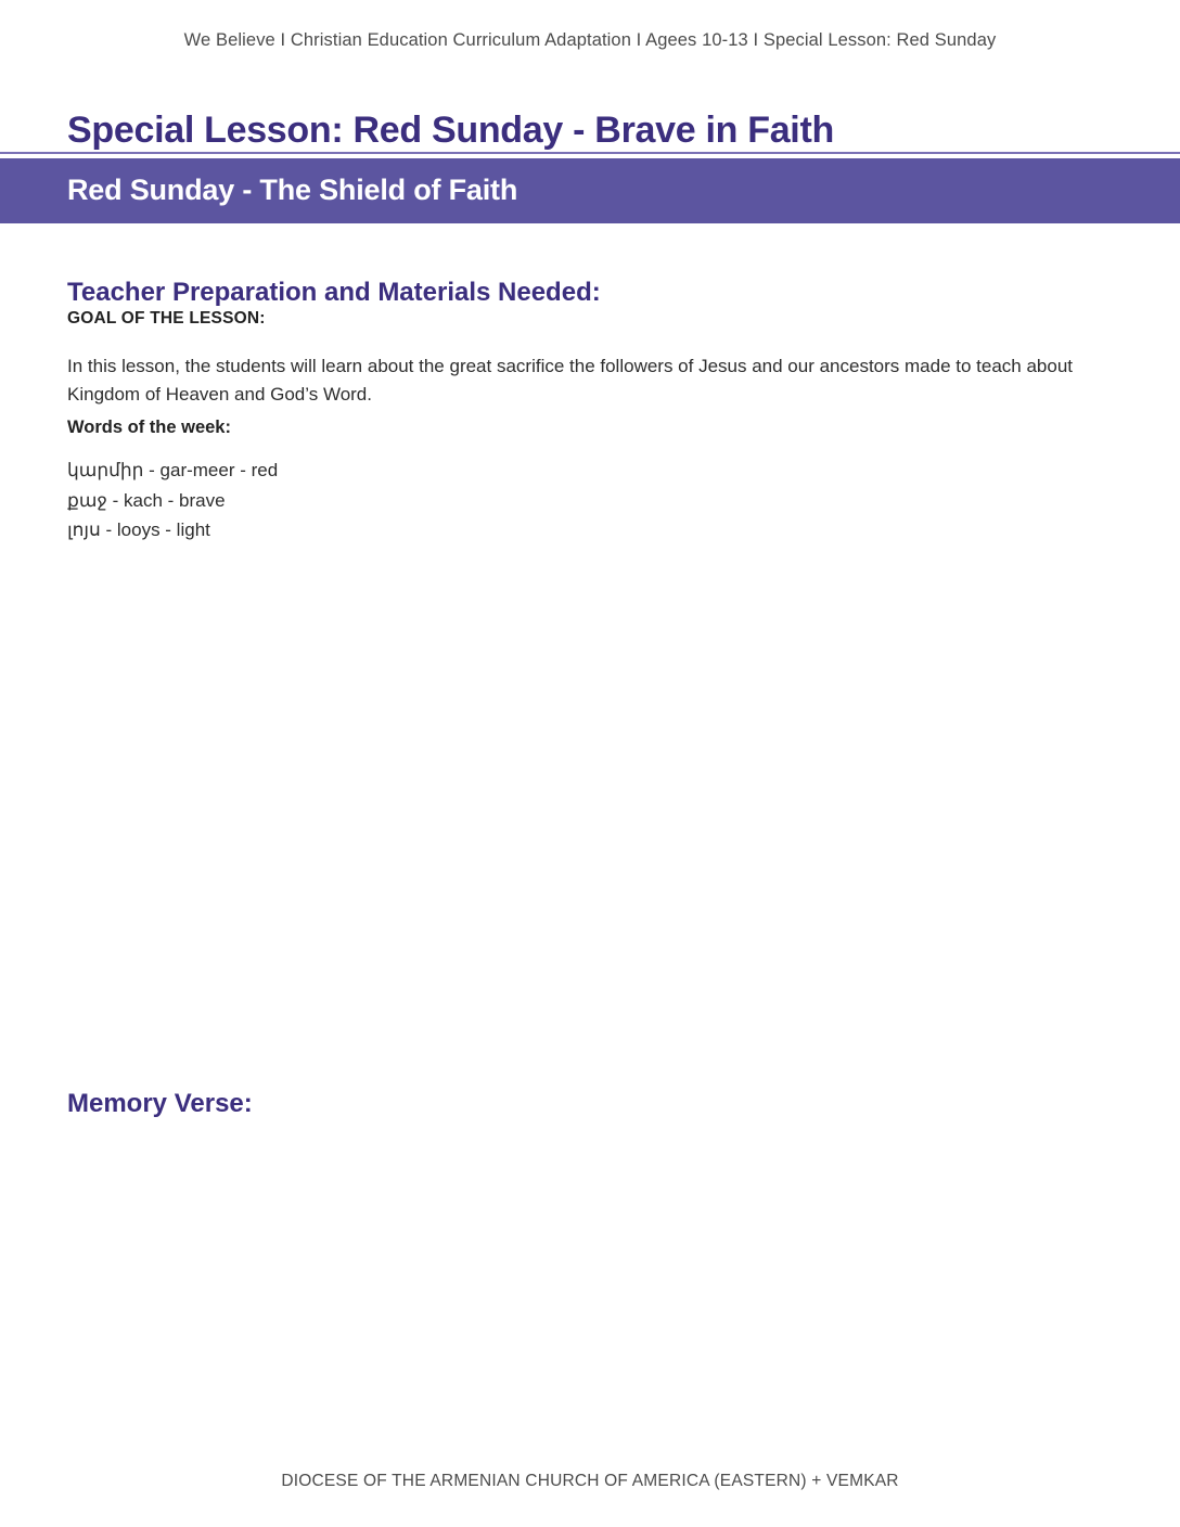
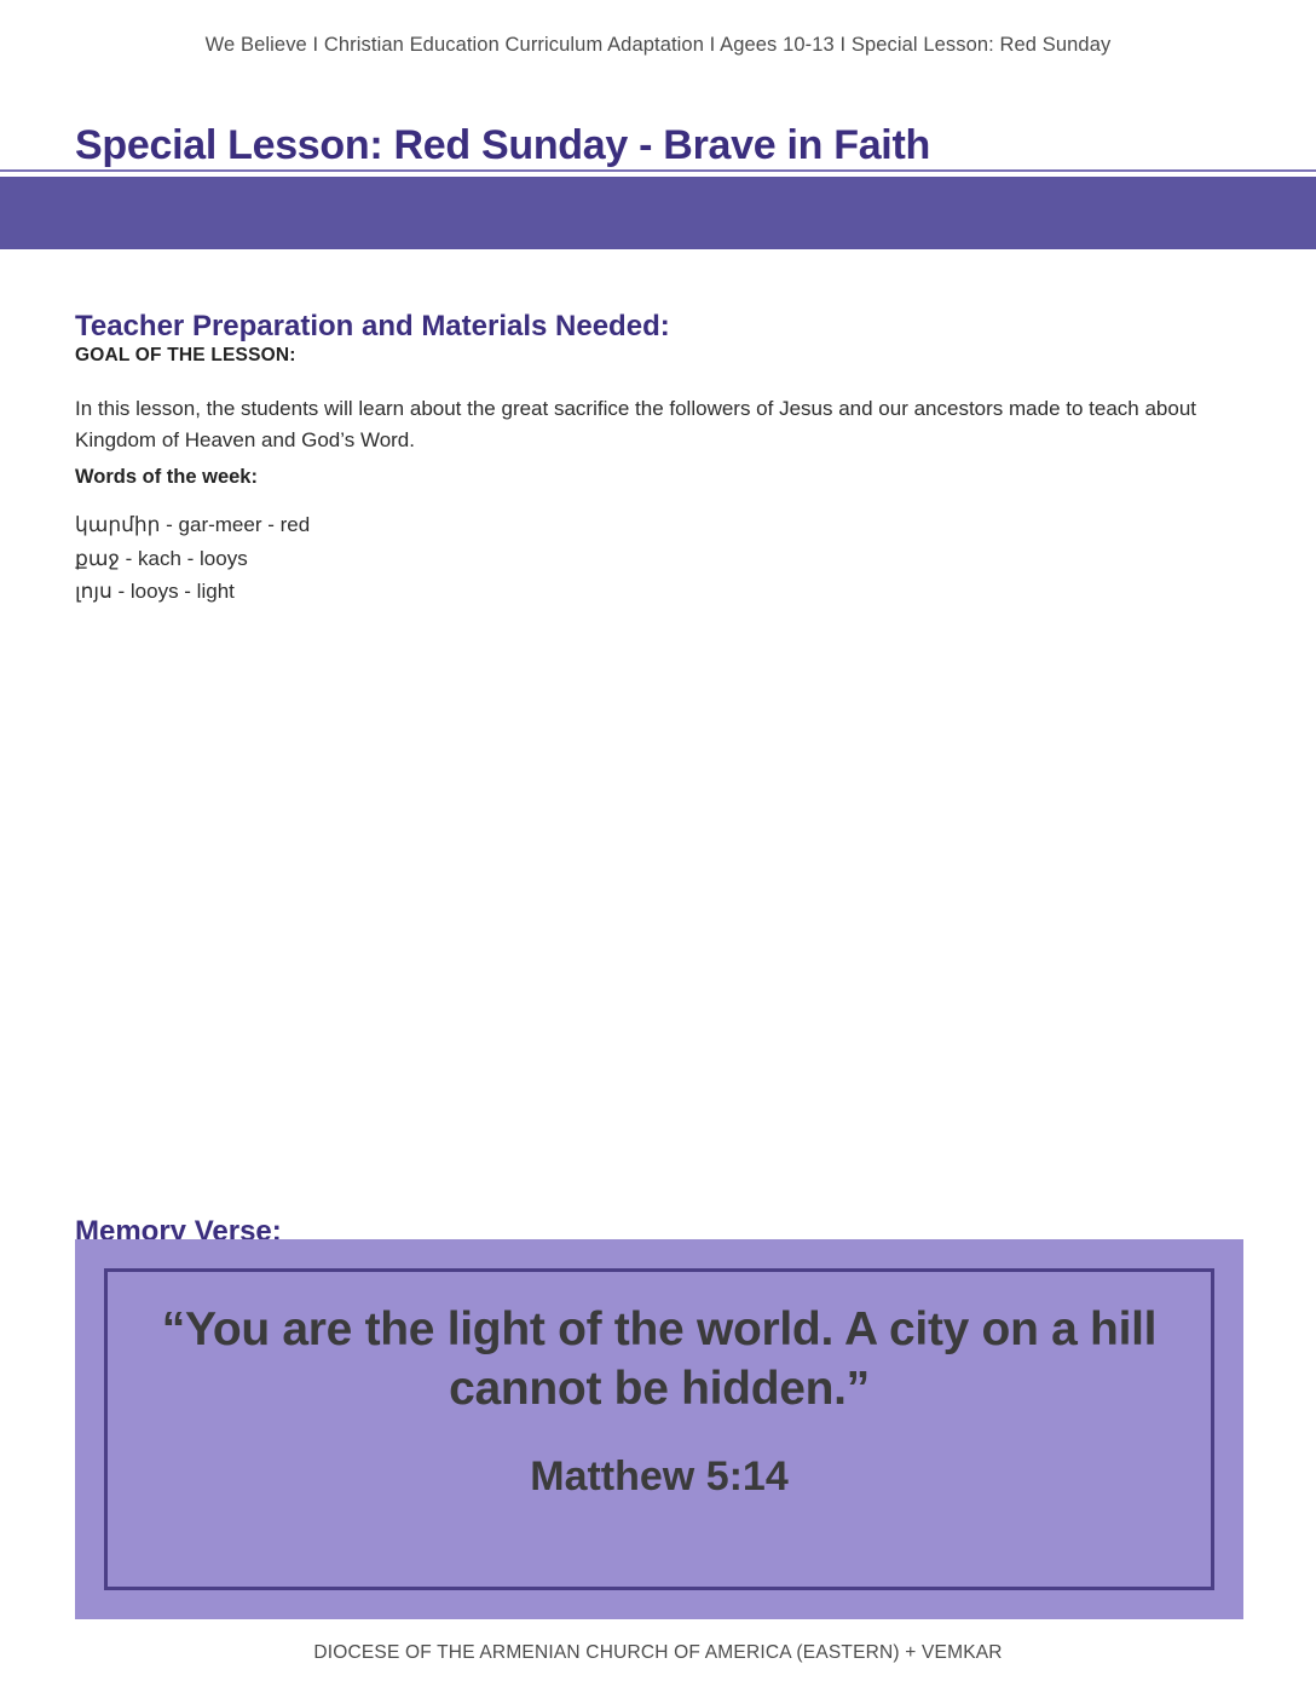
  We Believe I Christian Education Curriculum Adaptation I Agees 10-13 I Special Lesson: Red Sunday
  Special Lesson: Red Sunday - Brave in Faith
- Red Sunday - The Shield of Faith
  Teacher Preparation and Materials Needed:
  GOAL OF THE LESSON:
  In this lesson, the students will learn about the great sacrifice the followers of Jesus and our ancestors made to teach about Kingdom of Heaven and God’s Word.
  Words of the week:
  կարմիր - gar-meer - red
- քաջ - kach - brave
+ քաջ - kach - looys
  լոյս - looys - light
  Memory Verse:
+ “You are the light of the world. A city on a hill cannot be hidden.”
+ Matthew 5:14
  DIOCESE OF THE ARMENIAN CHURCH OF AMERICA (EASTERN) + VEMKAR
